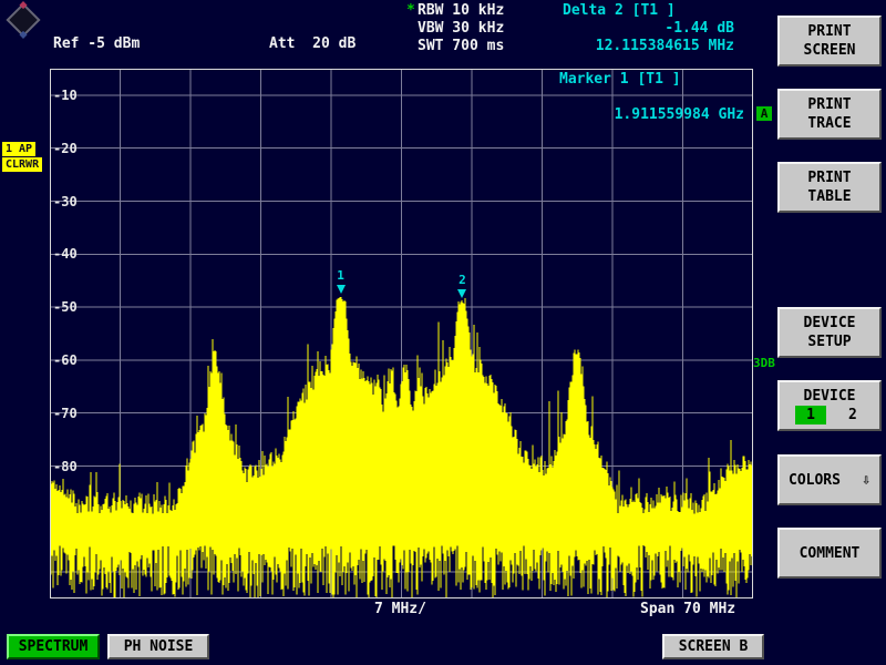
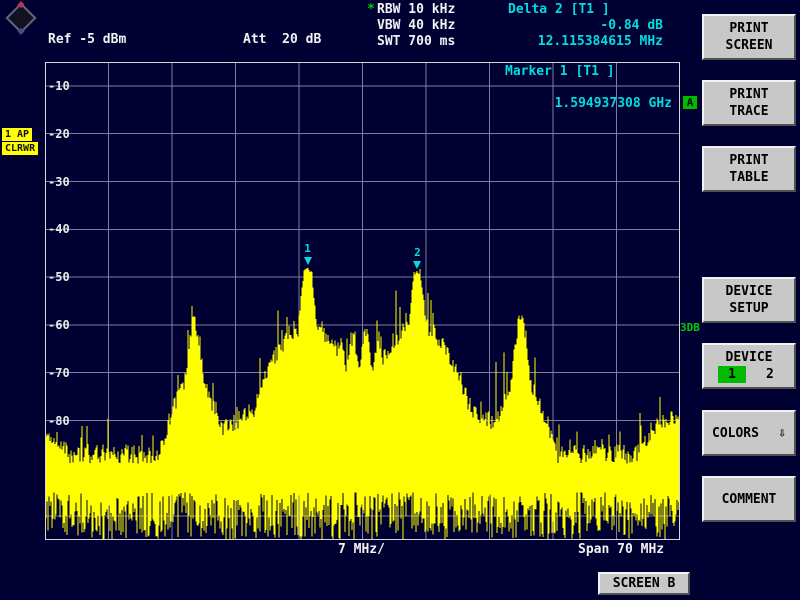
  Ref -5 dBm
  Att 20 dB
  *
  RBW 10 kHz
- VBW 30 kHz
+ VBW 40 kHz
  SWT 700 ms
  Delta 2 [T1 ]
- -1.44 dB
+ -0.84 dB
  12.115384615 MHz
  -10
  -20
  -30
  -40
  -50
  -60
  -70
  -80
  Marker 1 [T1 ]
- 1.911559984 GHz
+ 1.594937308 GHz
  1
  2
  1 AP
  CLRWR
  A
  3DB
  7 MHz/
  Span 70 MHz
  PRINT
  SCREEN
  PRINT
  TRACE
  PRINT
  TABLE
  DEVICE
  SETUP
  DEVICE
  1
  2
  COLORS
  ⇩
  COMMENT
- SPECTRUM
- PH NOISE
  SCREEN B
